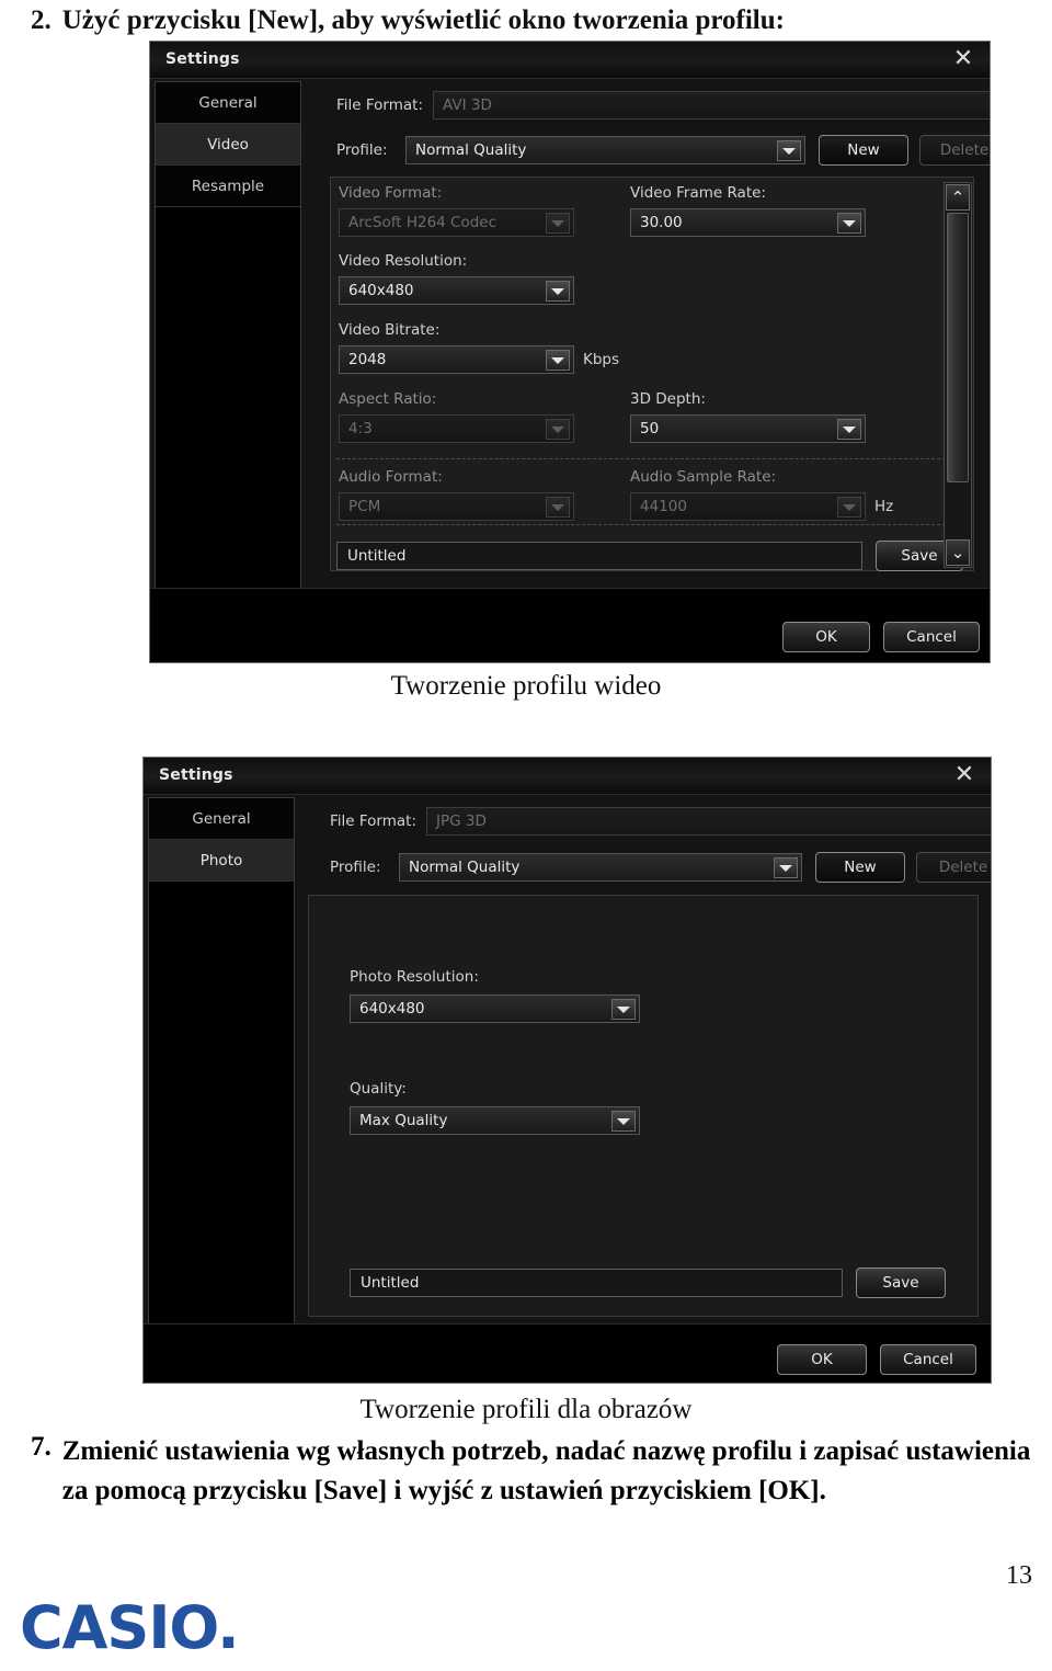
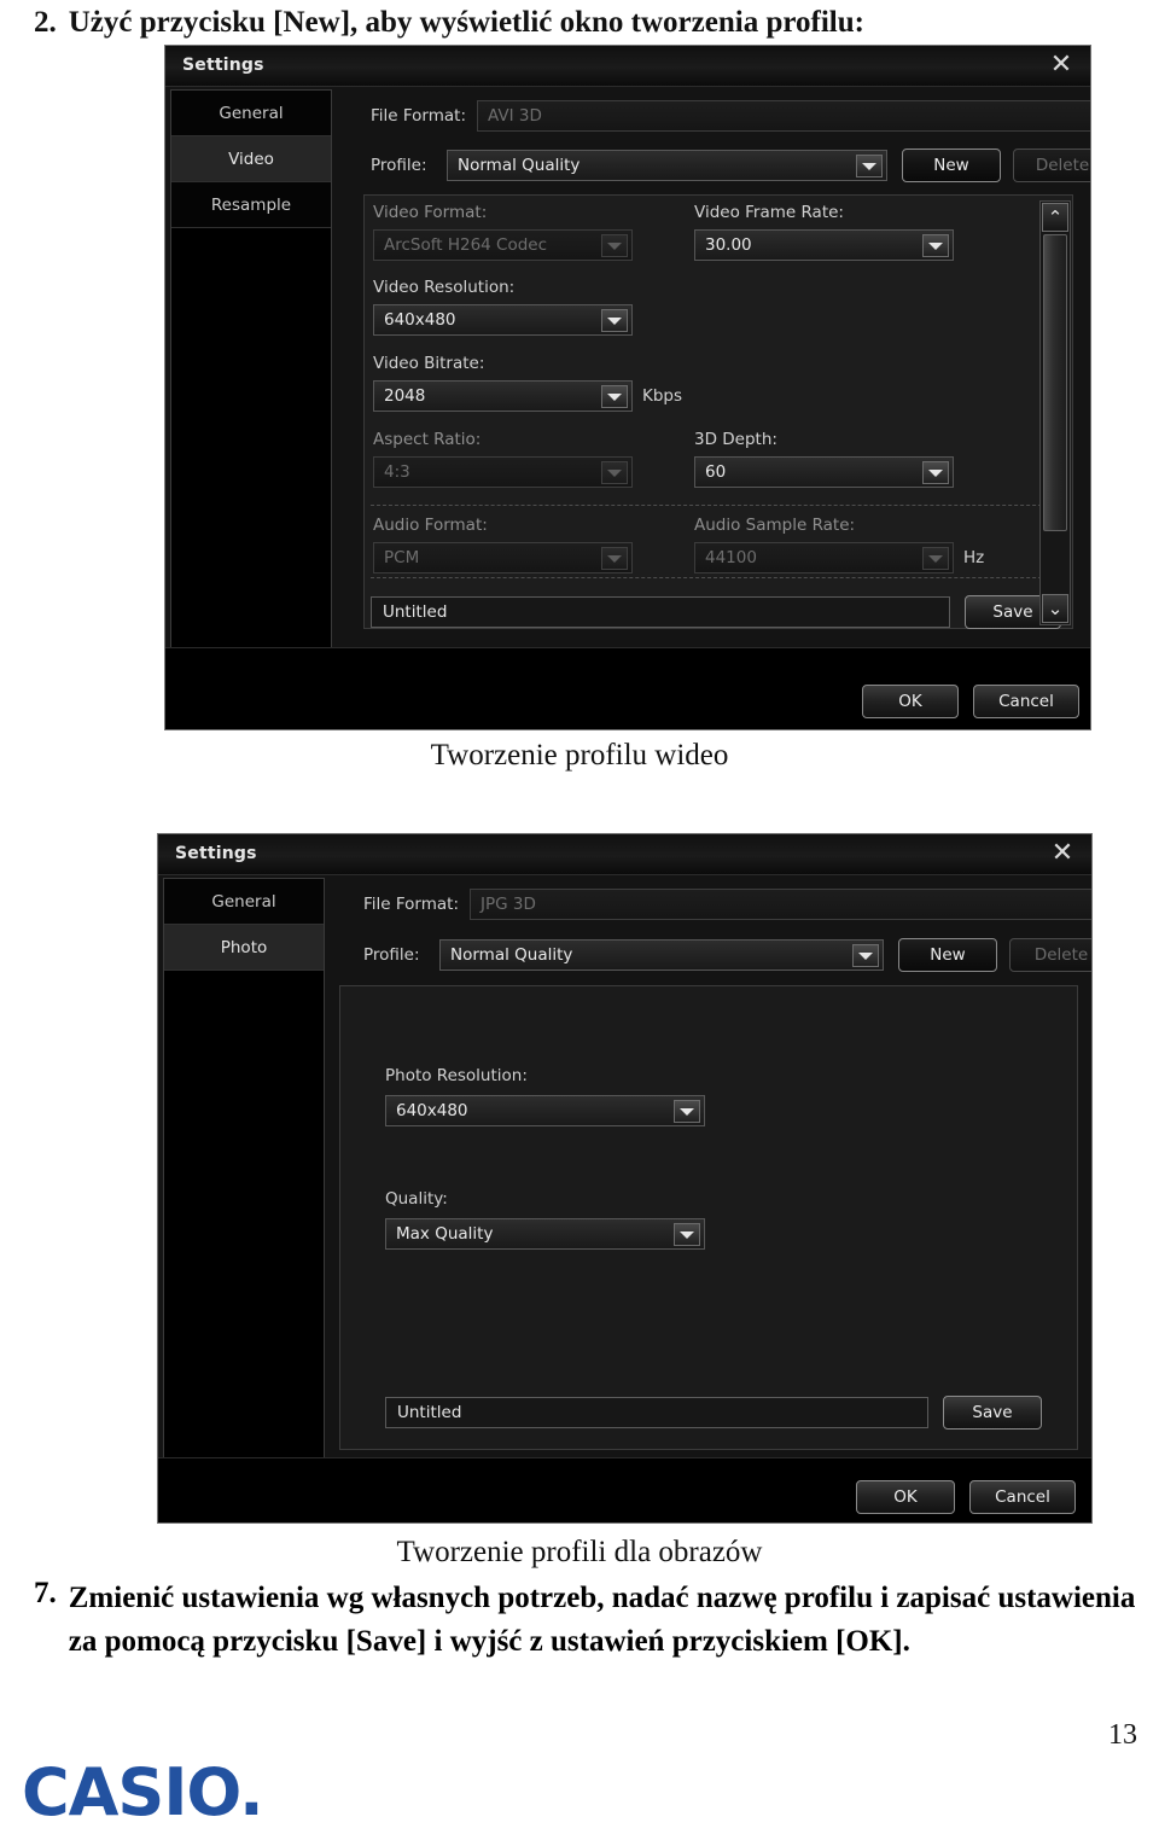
  2.
  Użyć przycisku [New], aby wyświetlić okno tworzenia profilu:
  Settings
  ✕
  General
  Video
  Resample
  File Format:
  AVI 3D
  Profile:
  Normal Quality
  New
  Delete
  Video Format:
  ArcSoft H264 Codec
  Video Frame Rate:
  30.00
  Video Resolution:
  640x480
  Video Bitrate:
  2048
  Kbps
  Aspect Ratio:
  4:3
  3D Depth:
- 50
+ 60
  Audio Format:
  PCM
  Audio Sample Rate:
  44100
  Hz
  Untitled
  Save
  ⌃
  ⌄
  OK
  Cancel
  Tworzenie profilu wideo
  Settings
  ✕
  General
  Photo
  File Format:
  JPG 3D
  Profile:
  Normal Quality
  New
  Delete
  Photo Resolution:
  640x480
  Quality:
  Max Quality
  Untitled
  Save
  OK
  Cancel
  Tworzenie profili dla obrazów
  7.
  Zmienić ustawienia wg własnych potrzeb, nadać nazwę profilu i zapisać ustawienia za pomocą przycisku [Save] i wyjść z ustawień przyciskiem [OK].
  13
  CASIO.
